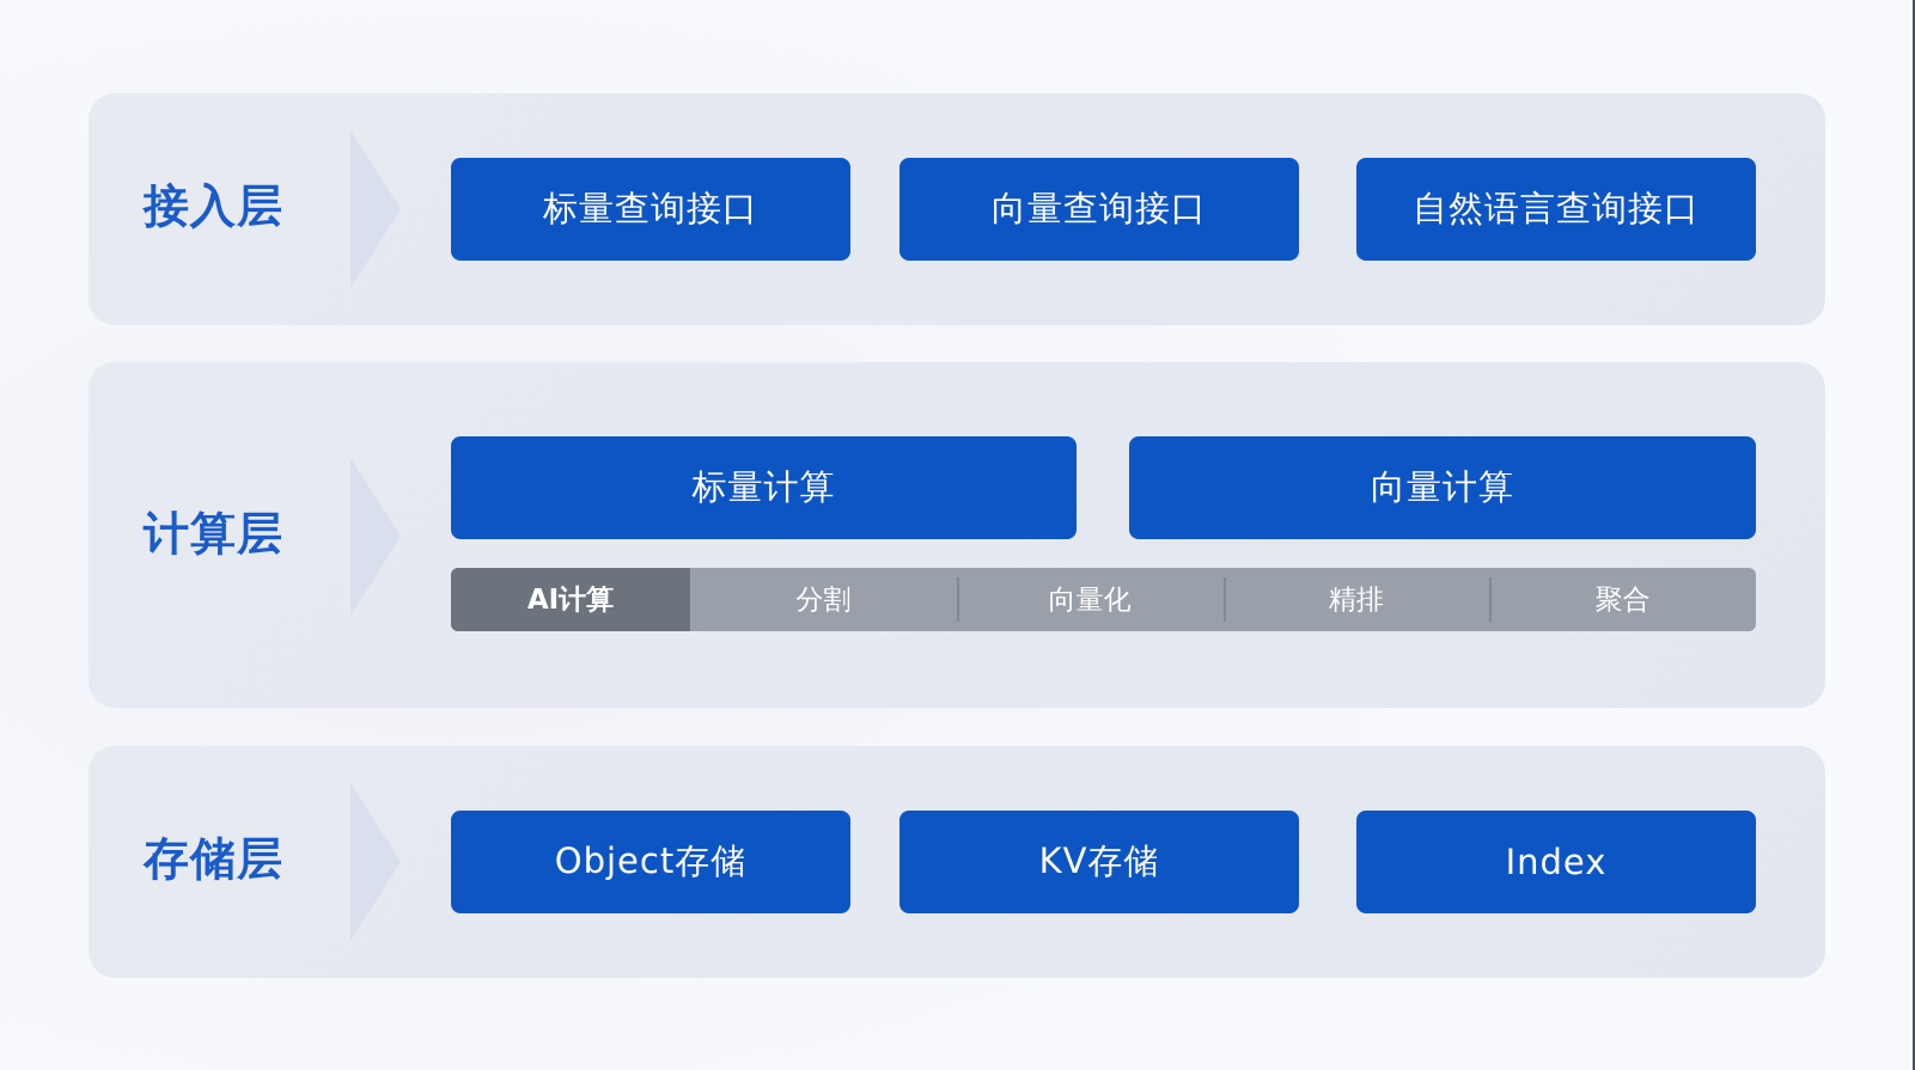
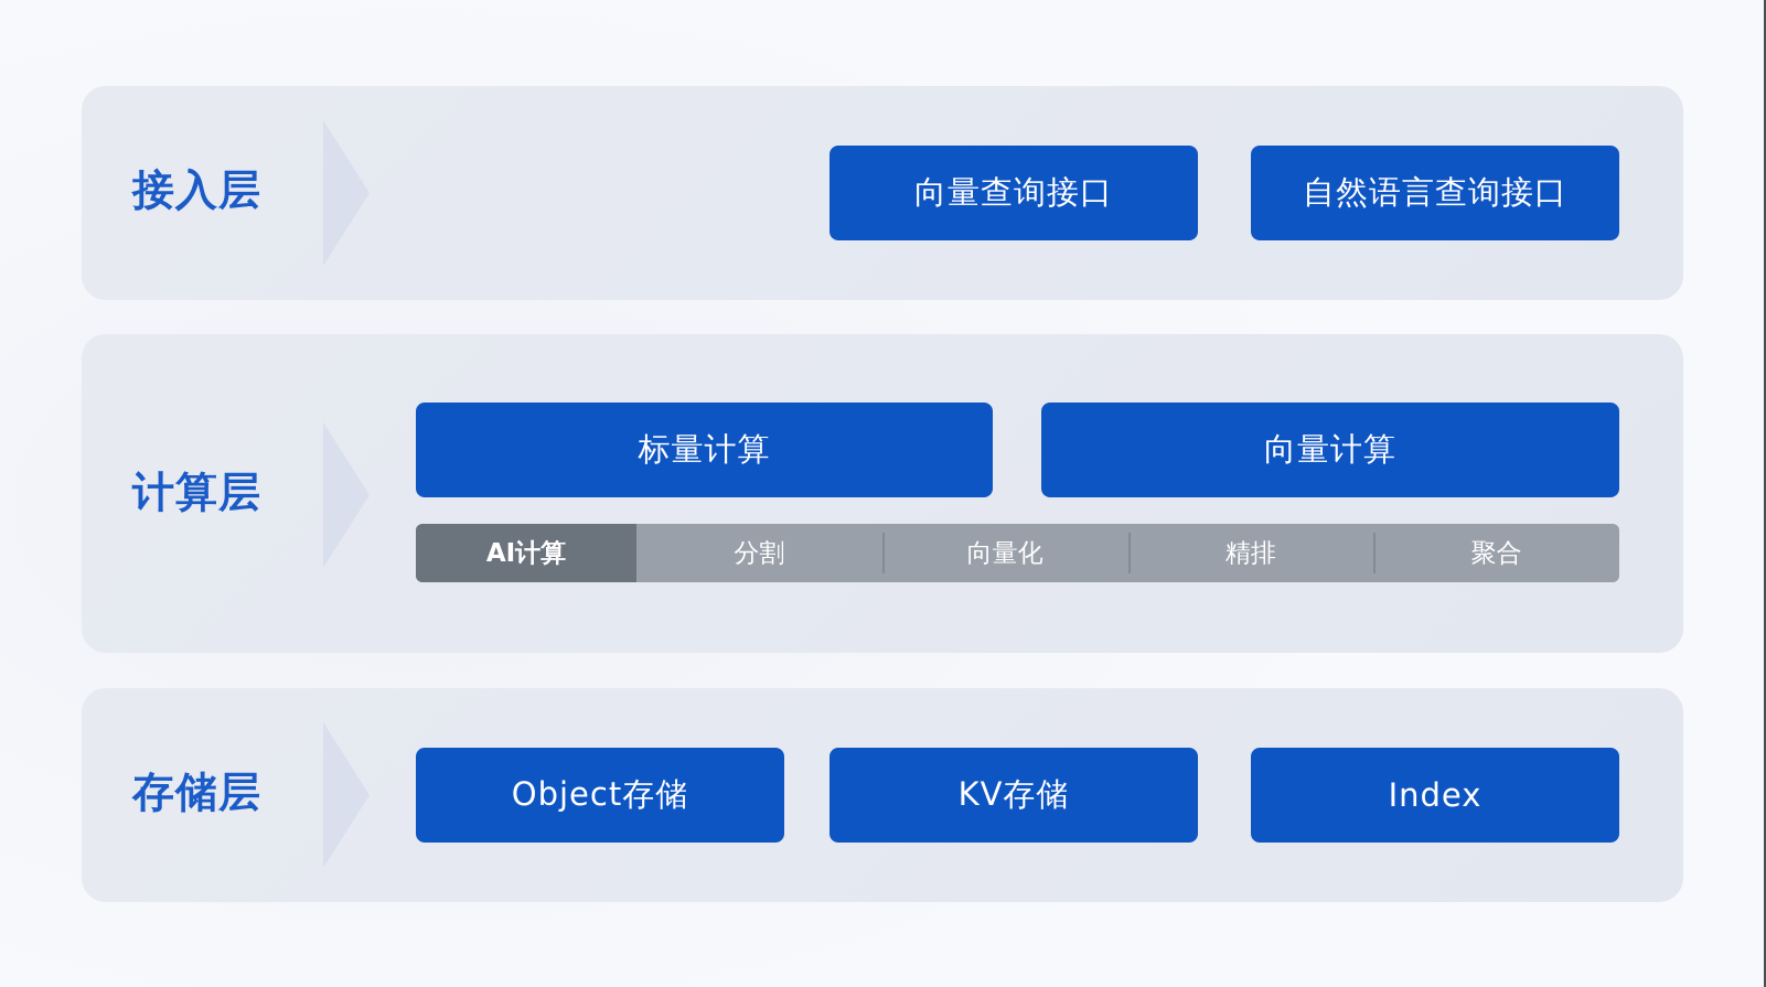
  接入层
- 标量查询接口
  向量查询接口
  自然语言查询接口
  计算层
  标量计算
  向量计算
  AI计算
  分割
  向量化
  精排
  聚合
  存储层
  Object存储
  KV存储
  Index
